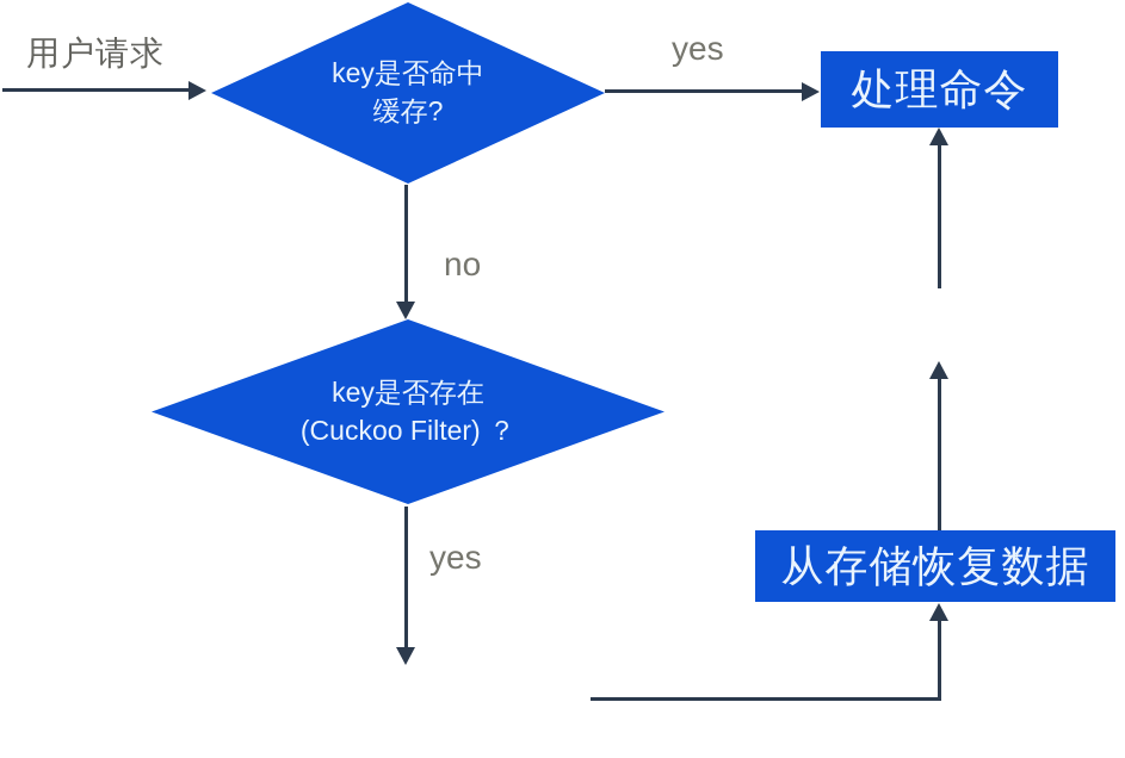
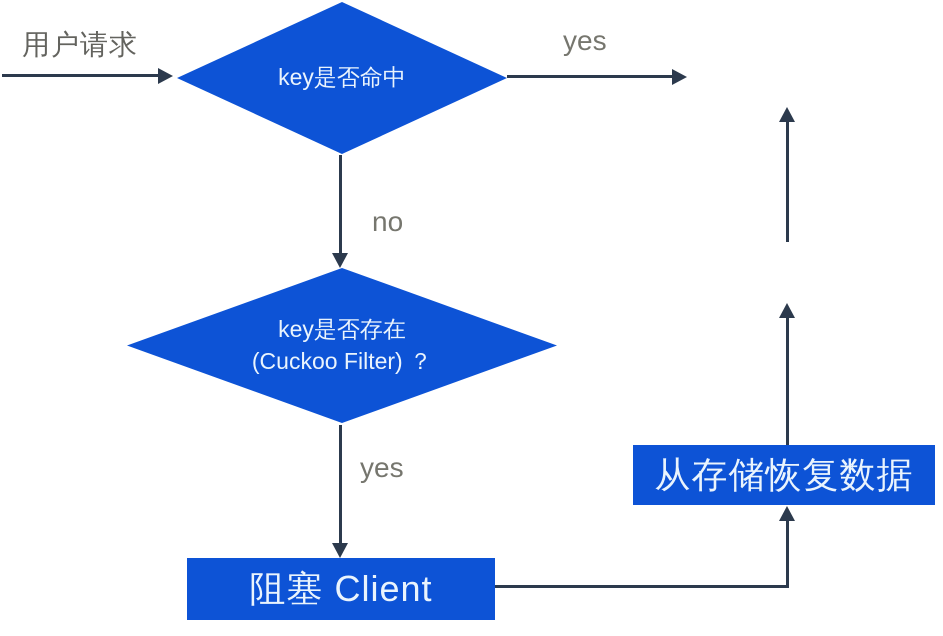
  用户请求
  key是否命中
- 缓存?
  yes
- 处理命令
  no
  key是否存在
  (Cuckoo Filter) ？
  yes
+ 阻塞 Client
  从存储恢复数据
